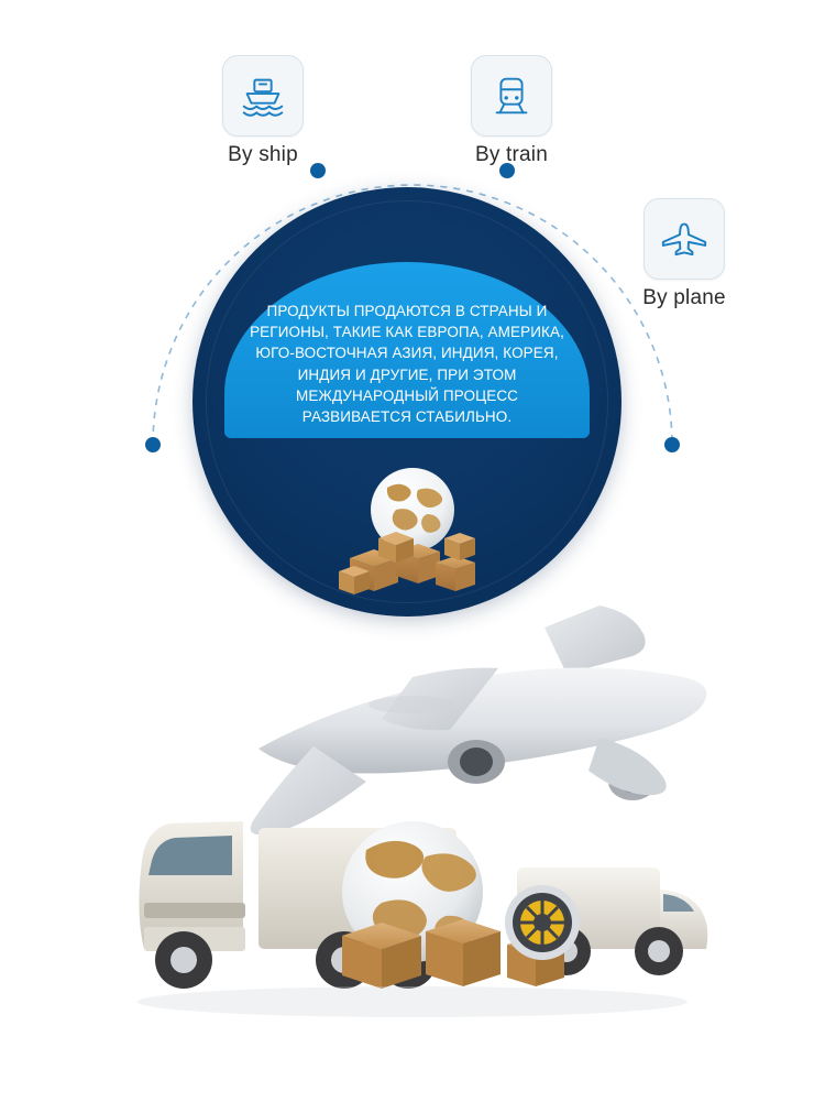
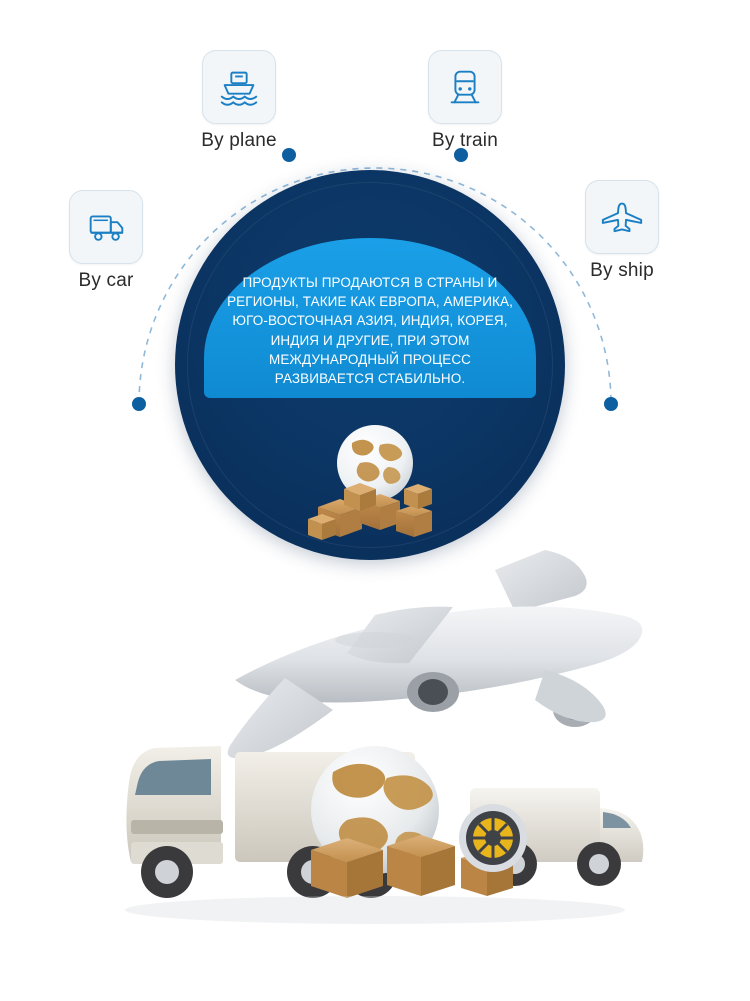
- By ship
+ By plane
  By train
+ By car
- By plane
+ By ship
  ПРОДУКТЫ ПРОДАЮТСЯ В СТРАНЫ И РЕГИОНЫ, ТАКИЕ КАК ЕВРОПА, АМЕРИКА, ЮГО-ВОСТОЧНАЯ АЗИЯ, ИНДИЯ, КОРЕЯ, ИНДИЯ И ДРУГИЕ, ПРИ ЭТОМ МЕЖДУНАРОДНЫЙ ПРОЦЕСС РАЗВИВАЕТСЯ СТАБИЛЬНО.
